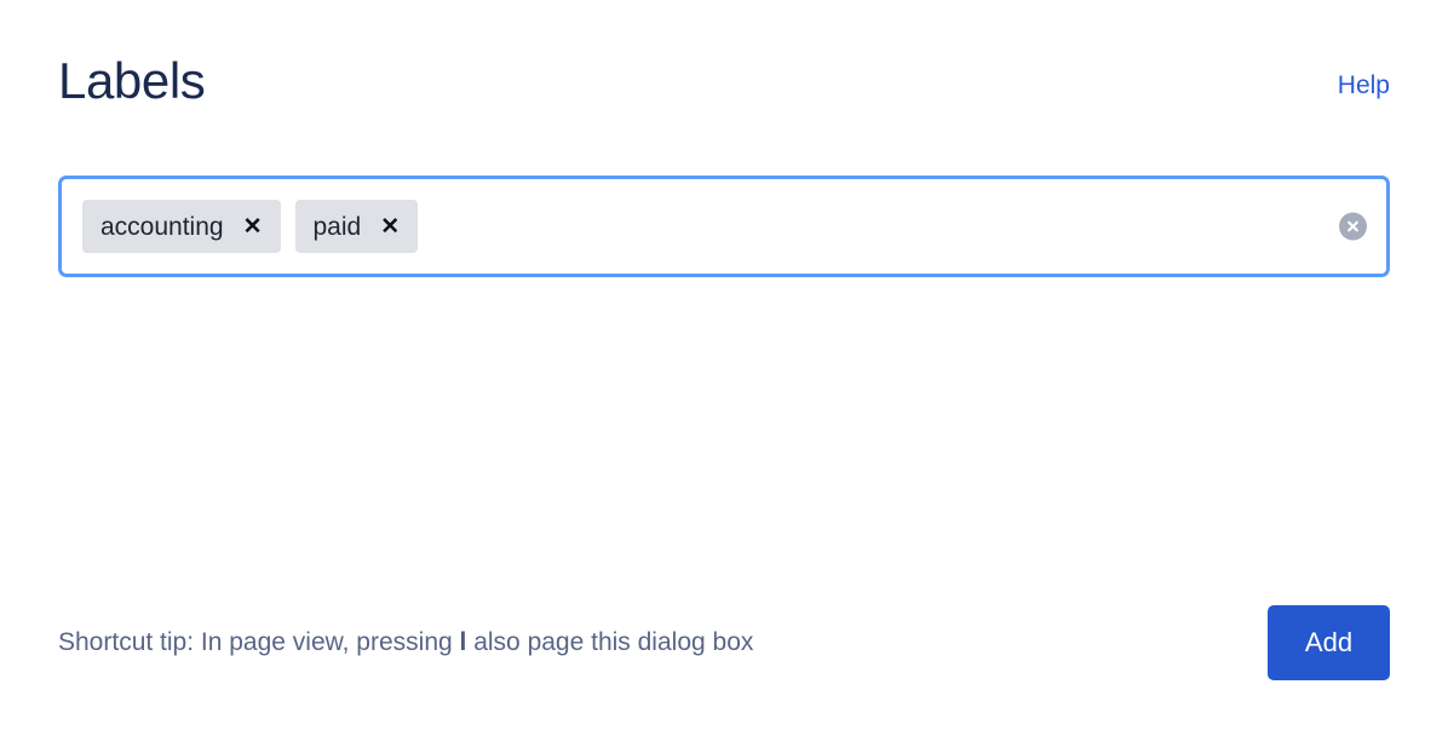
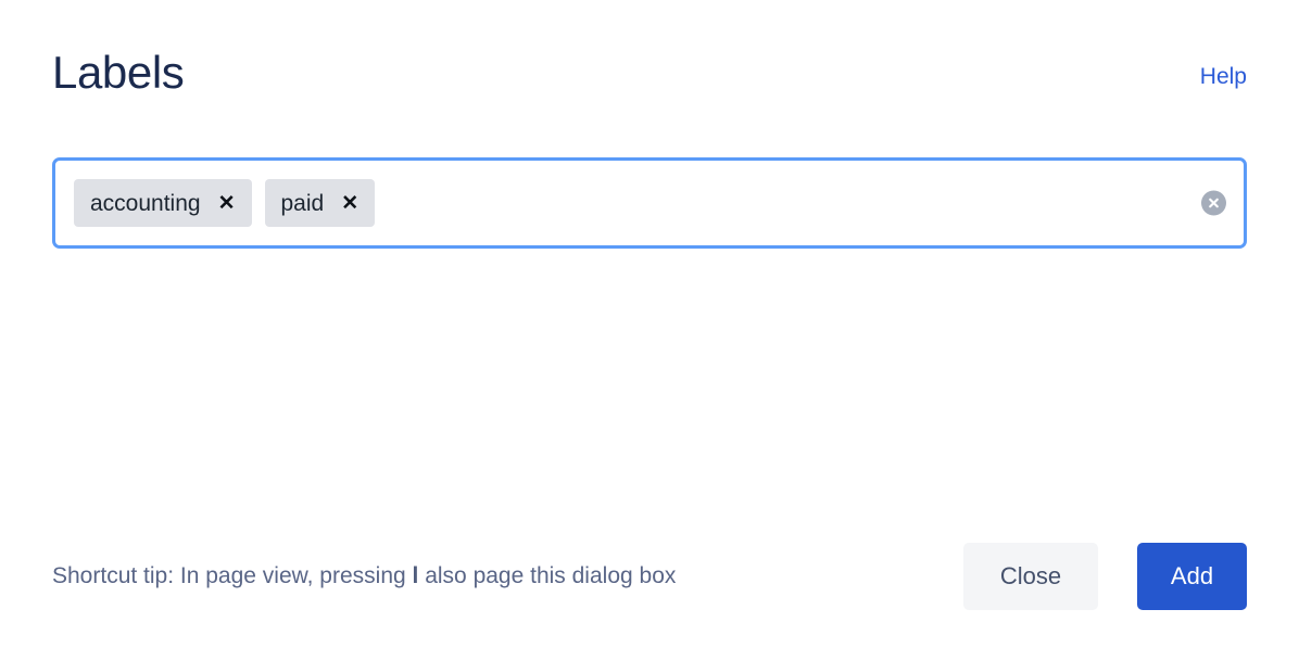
  Labels
  Help
  accounting
  ✕
  paid
  ✕
  Shortcut tip: In page view, pressing l also page this dialog box
+ Close
  Add
